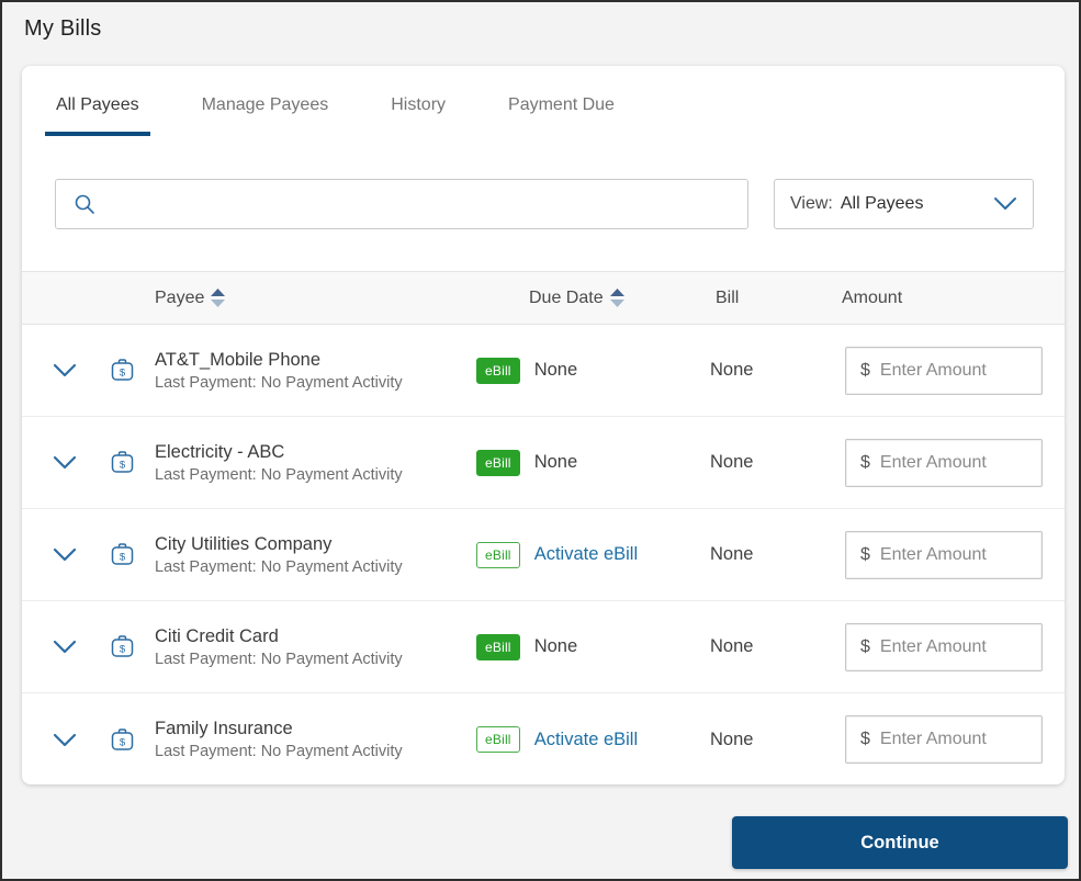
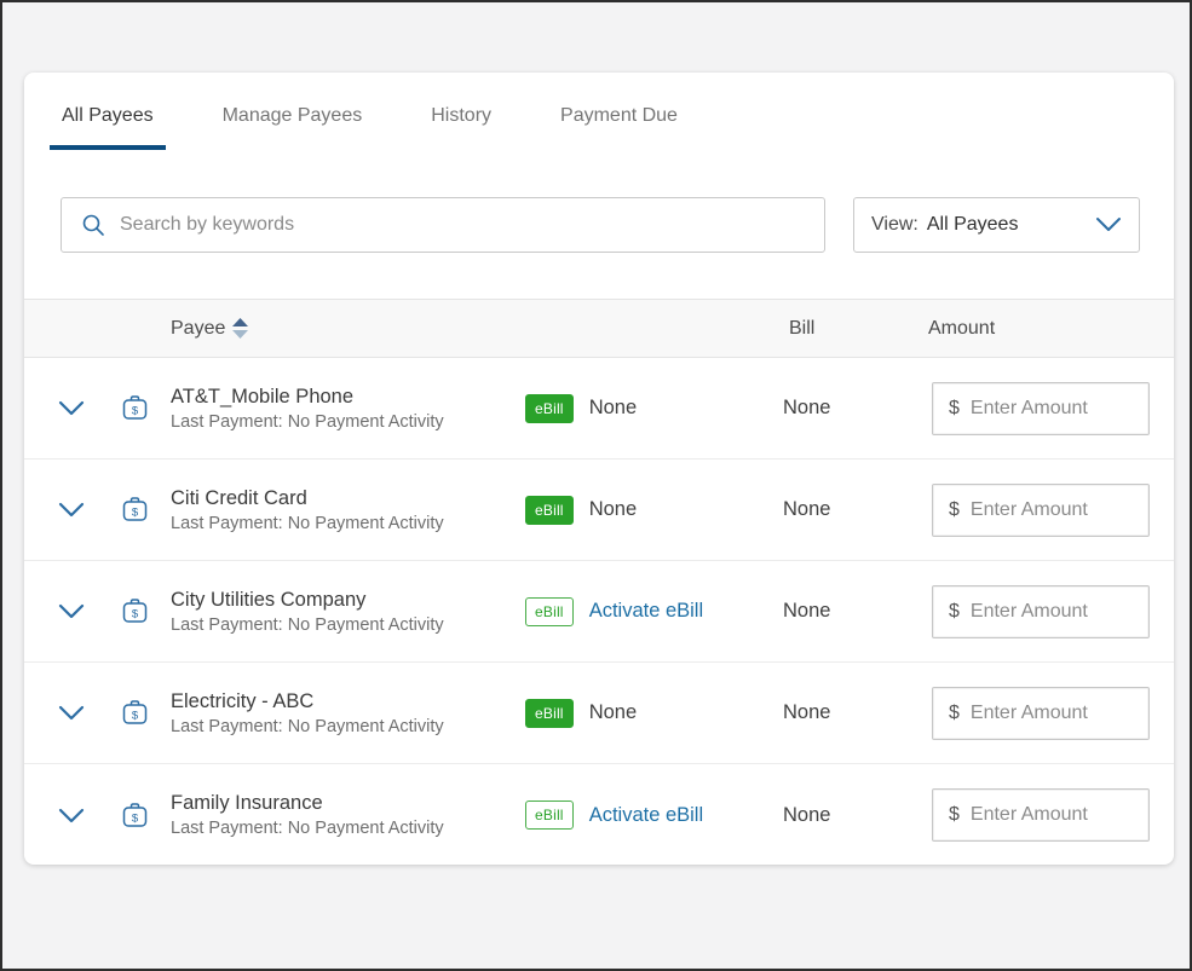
- My Bills
  All Payees
  Manage Payees
  History
  Payment Due
+ Search by keywords
  View:
  All Payees
  Payee
- Due Date
  Bill
  Amount
  $
  AT&T_Mobile Phone
  Last Payment: No Payment Activity
  eBill
  None
  None
  $
  Enter Amount
  $
- Electricity - ABC
+ Citi Credit Card
  Last Payment: No Payment Activity
  eBill
  None
  None
  $
  Enter Amount
  $
  City Utilities Company
  Last Payment: No Payment Activity
  eBill
  Activate eBill
  None
  $
  Enter Amount
  $
- Citi Credit Card
+ Electricity - ABC
  Last Payment: No Payment Activity
  eBill
  None
  None
  $
  Enter Amount
  $
  Family Insurance
  Last Payment: No Payment Activity
  eBill
  Activate eBill
  None
  $
  Enter Amount
- Continue
